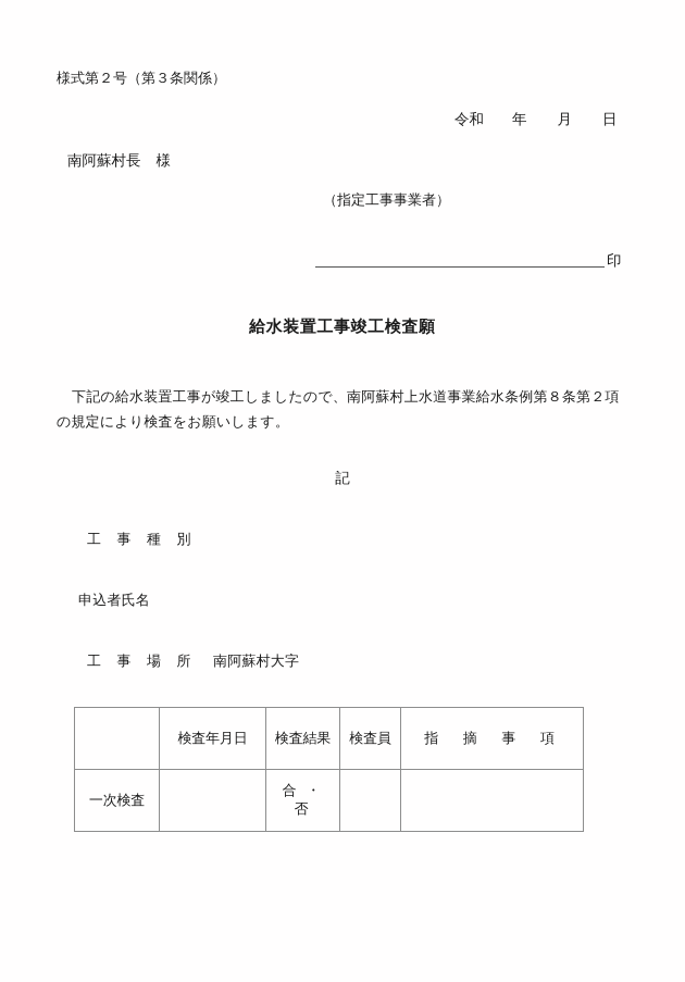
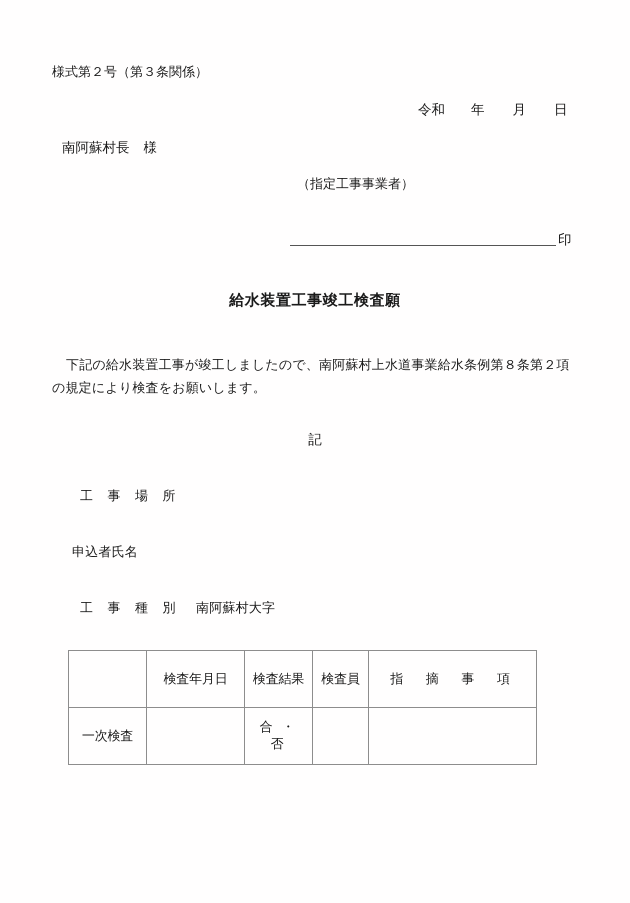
  様式第２号（第３条関係）
  令和 年 月 日
  南阿蘇村長 様
  （指定工事事業者）
  印
  給水装置工事竣工検査願
  下記の給水装置工事が竣工しましたので、南阿蘇村上水道事業給水条例第８条第２項の規定により検査をお願いします。
  記
- 工 事 種 別
+ 工 事 場 所
  申込者氏名
- 工 事 場 所
+ 工 事 種 別
  南阿蘇村大字
  	検査年月日	検査結果	検査員	指 摘 事 項
  一次検査		合 ・ 否
